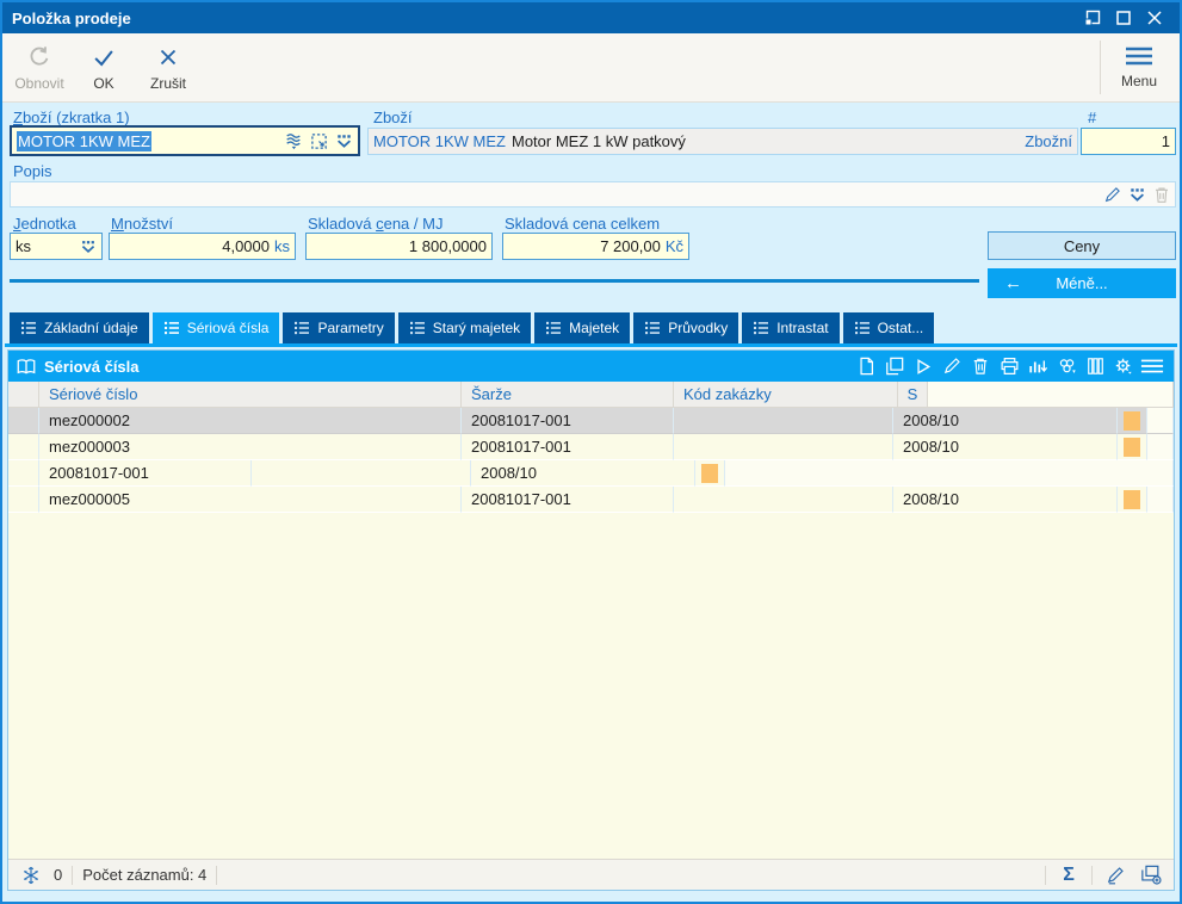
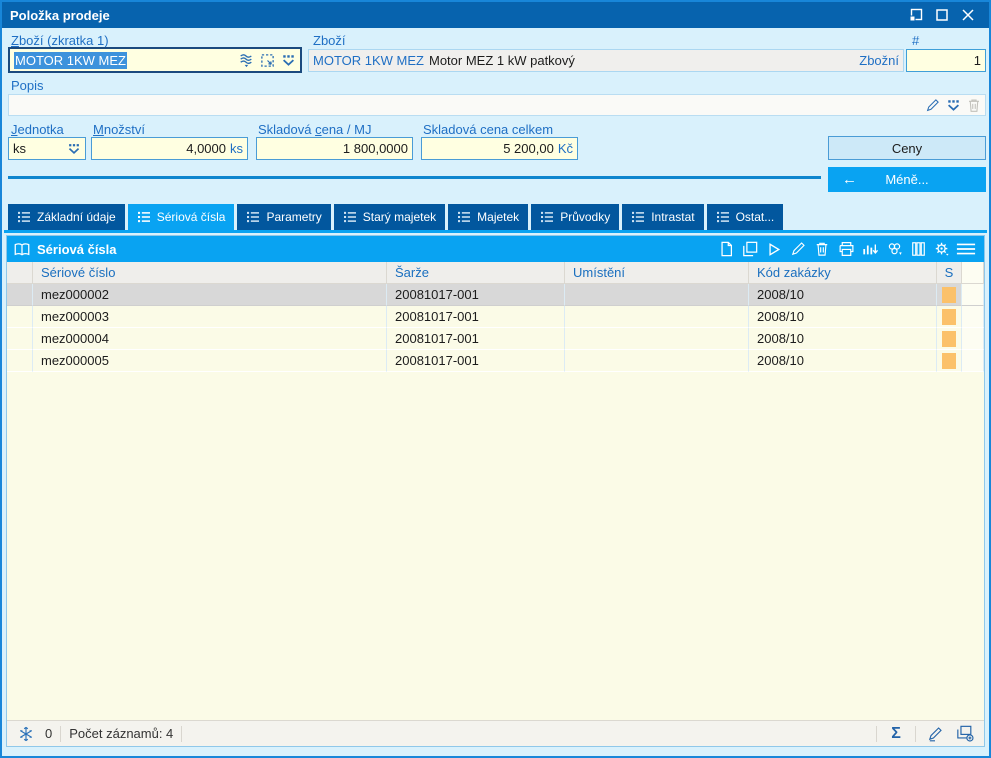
  Položka prodeje
- Obnovit
- OK
- Zrušit
- Menu
  Zboží (zkratka 1)
  Zboží
  #
  MOTOR 1KW MEZ
  MOTOR 1KW MEZ
  Motor MEZ 1 kW patkový
  Zbožní
  1
  Popis
  Jednotka
  Množství
  Skladová cena / MJ
  Skladová cena celkem
  ks
  4,0000
  ks
  1 800,0000
- 7 200,00
+ 5 200,00
  Kč
  Ceny
  ←
  Méně...
  Základní údaje
  Sériová čísla
  Parametry
  Starý majetek
  Majetek
  Průvodky
  Intrastat
  Ostat...
  Sériová čísla
  Sériové číslo
  Šarže
+ Umístění
  Kód zakázky
  S
  mez000002
  20081017-001
  2008/10
  mez000003
  20081017-001
  2008/10
+ mez000004
  20081017-001
  2008/10
  mez000005
  20081017-001
  2008/10
  0
  Počet záznamů: 4
  Σ
